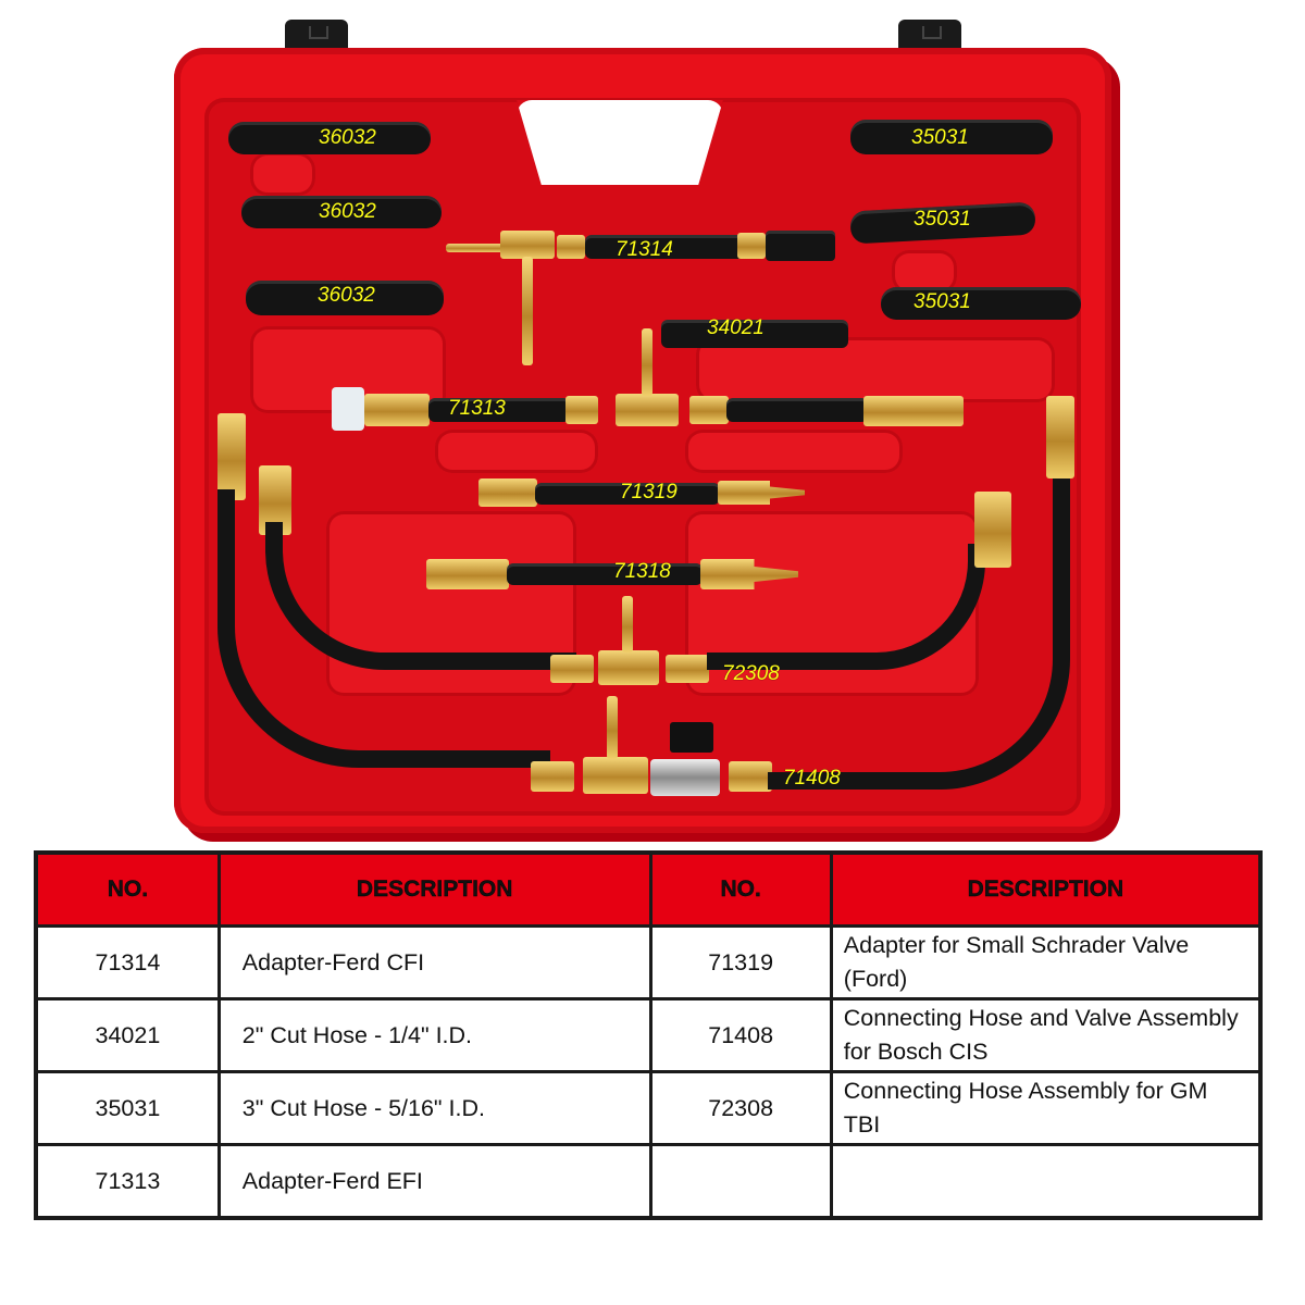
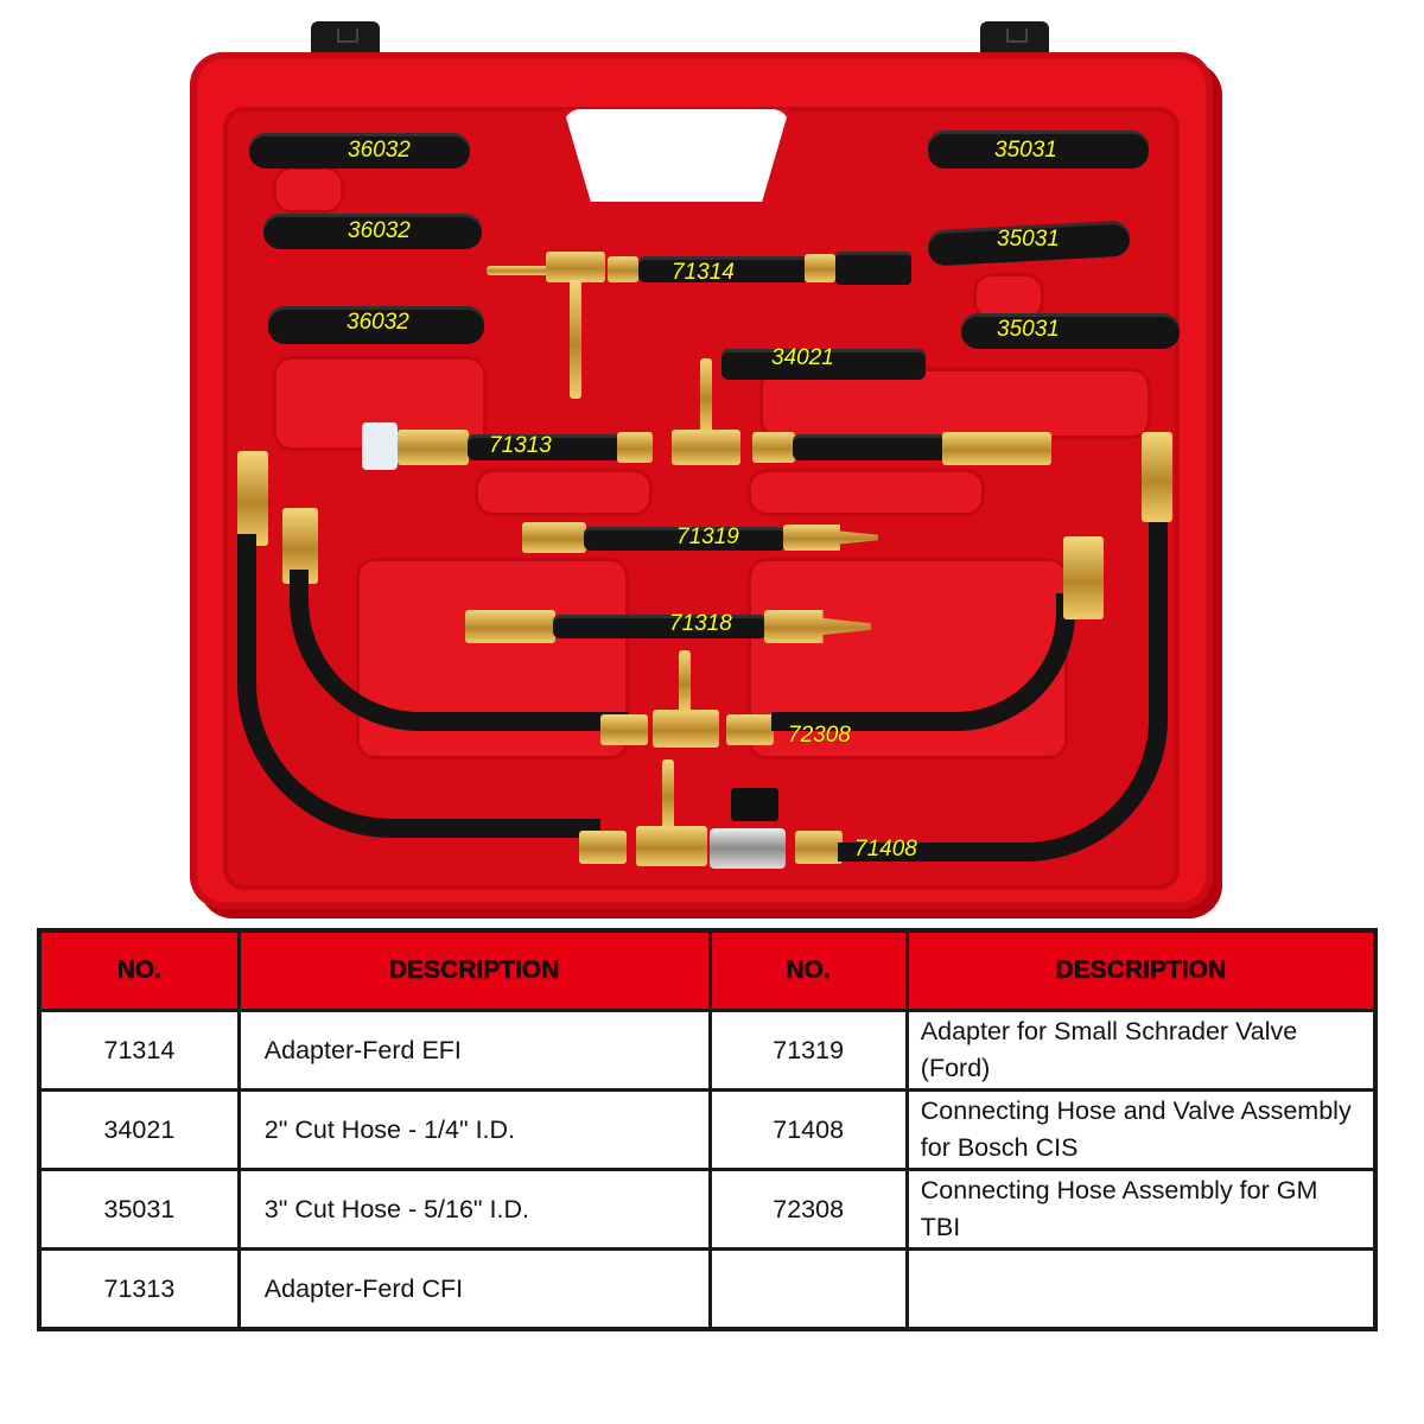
  36032
  36032
  36032
  35031
  35031
  35031
  71314
  34021
  71313
  71319
  71318
  72308
  71408
  NO.	DESCRIPTION	NO.	DESCRIPTION
- 71314	Adapter-Ferd CFI	71319	Adapter for Small Schrader Valve (Ford)
+ 71314	Adapter-Ferd EFI	71319	Adapter for Small Schrader Valve (Ford)
  34021	2" Cut Hose - 1/4" I.D.	71408	Connecting Hose and Valve Assembly for Bosch CIS
  35031	3" Cut Hose - 5/16" I.D.	72308	Connecting Hose Assembly for GM TBI
- 71313	Adapter-Ferd EFI
+ 71313	Adapter-Ferd CFI
